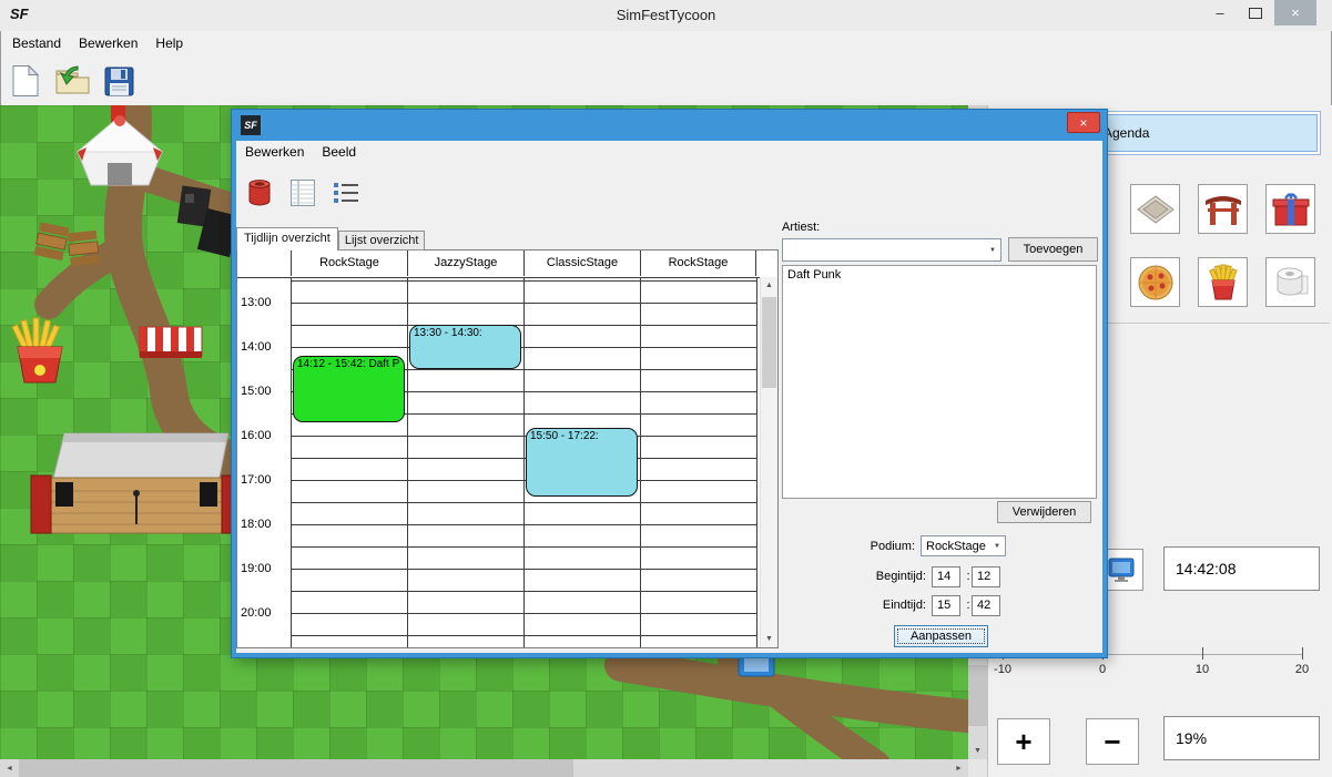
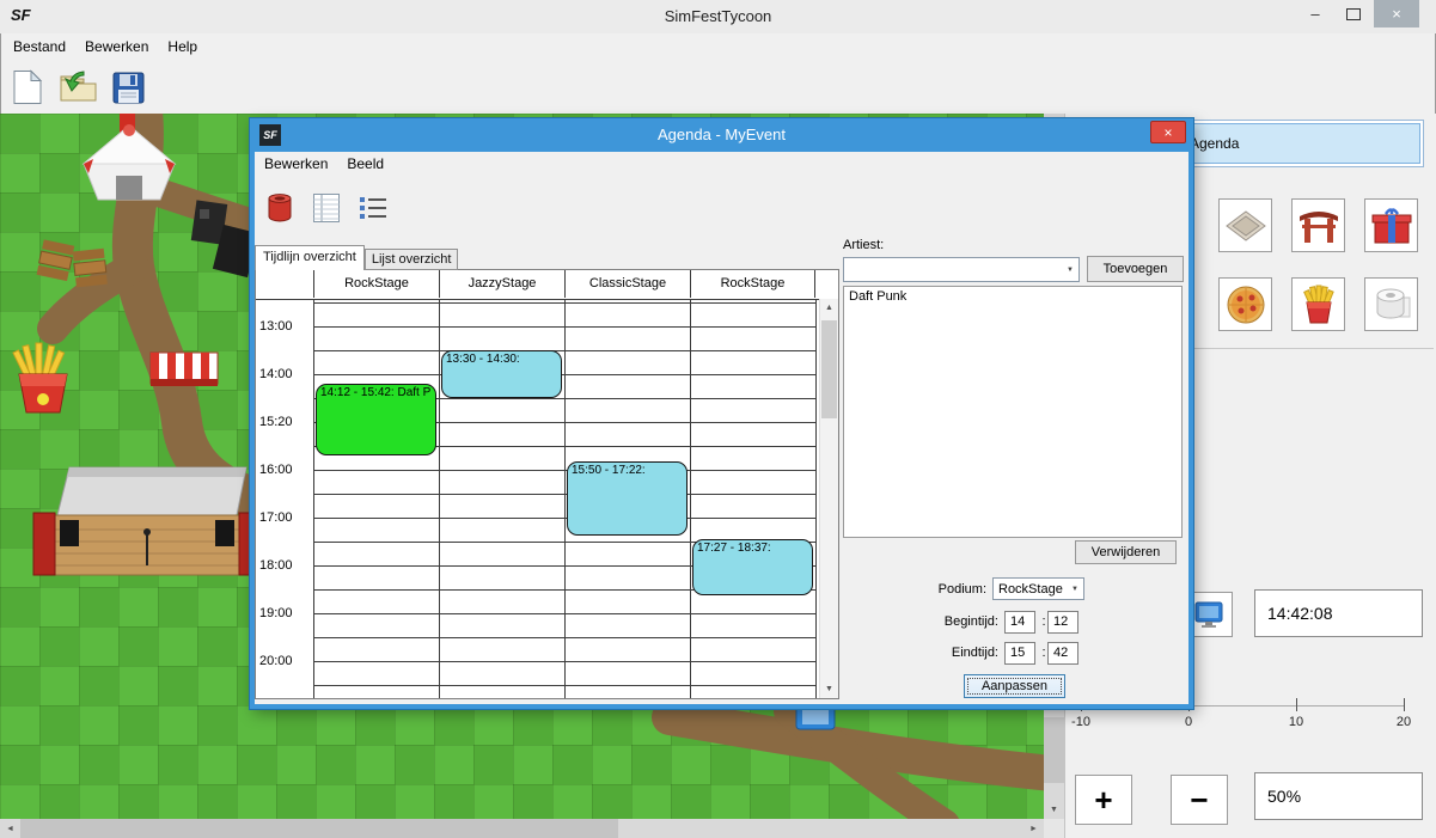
  SF
  SimFestTycoon
  –
  ×
  Bestand Bewerken Help
  Agenda
  14:42:08
  -10
  0
  10
  20
  +
  −
- 19%
+ 50%
+ Agenda - MyEvent
  SF
  ×
  Bewerken Beeld
  Tijdlijn overzicht
  Lijst overzicht
  RockStage
  JazzyStage
  ClassicStage
  RockStage
  13:00
  14:00
- 15:00
+ 15:20
  16:00
  17:00
  18:00
  19:00
  20:00
  14:12 - 15:42: Daft P
  13:30 - 14:30:
  15:50 - 17:22:
+ 17:27 - 18:37:
  Artiest:
  Toevoegen
  Daft Punk
  Verwijderen
  Podium:
  RockStage
  Begintijd:
  14
  :
  12
  Eindtijd:
  15
  :
  42
  Aanpassen
